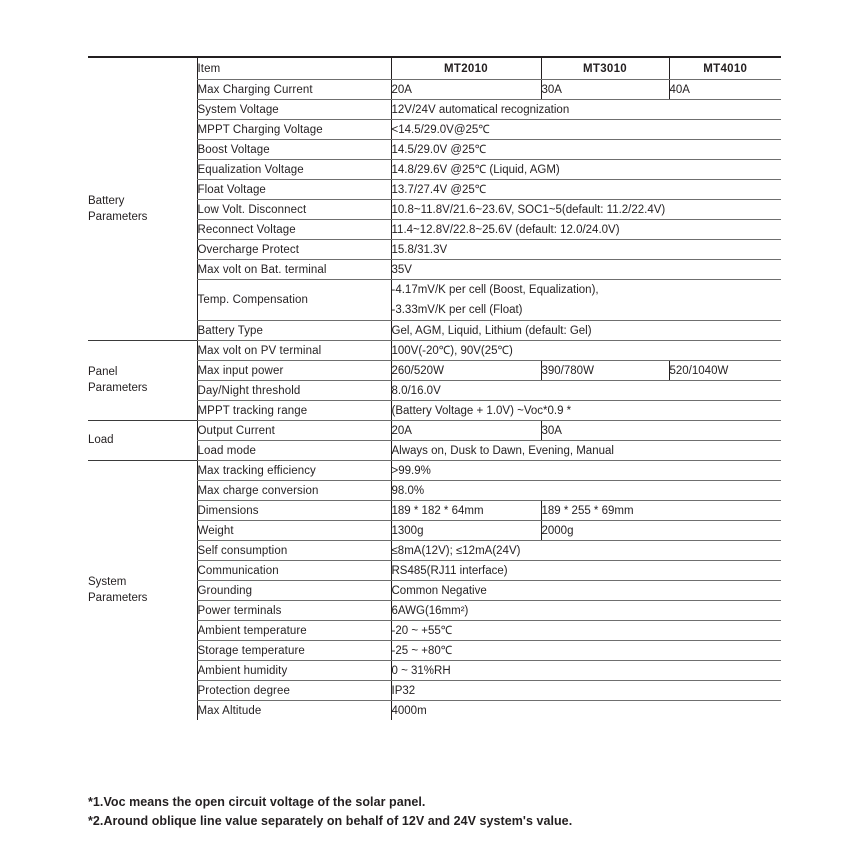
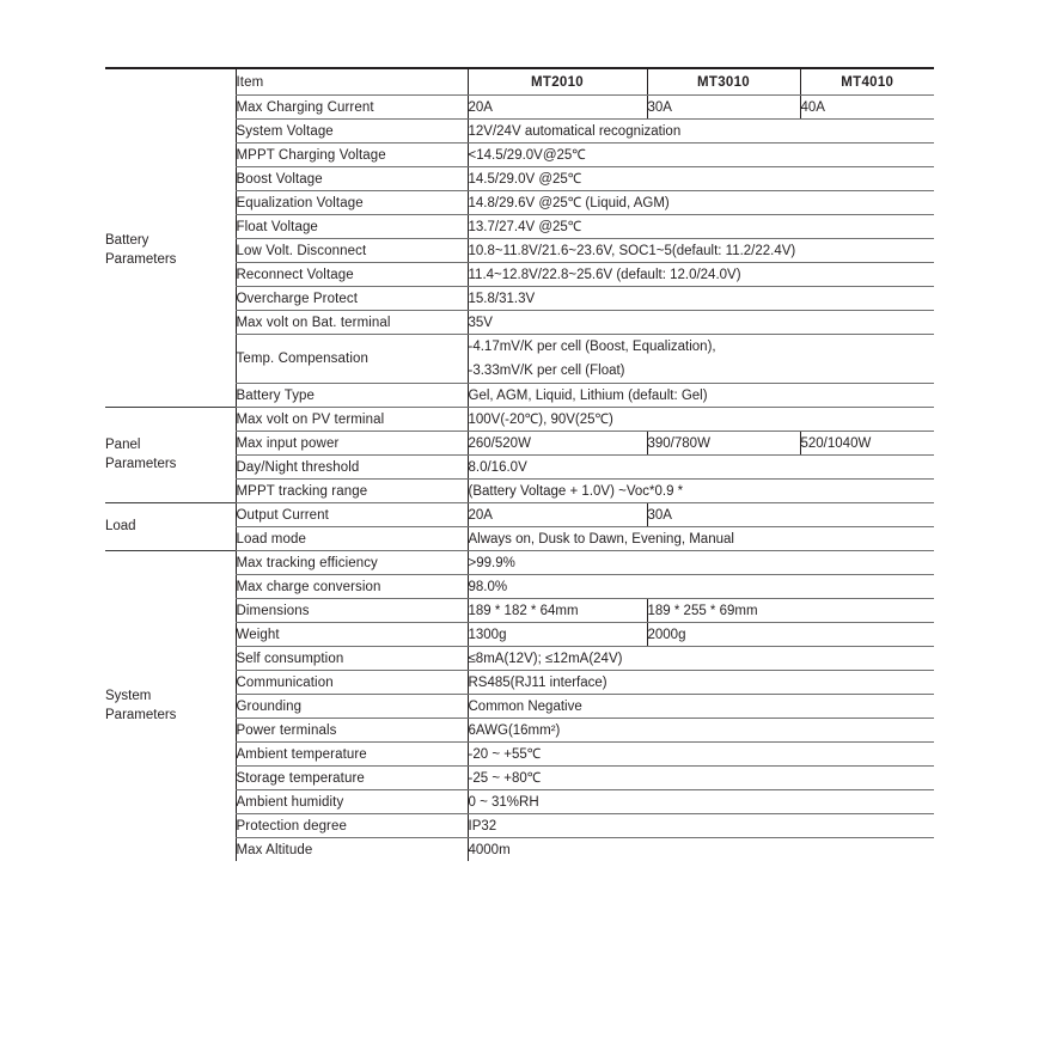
  	Item	MT2010	MT3010	MT4010
  BatteryParameters	Max Charging Current	20A	30A	40A
  System Voltage	12V/24V automatical recognization
  MPPT Charging Voltage	<14.5/29.0V@25℃
  Boost Voltage	14.5/29.0V @25℃
  Equalization Voltage	14.8/29.6V @25℃ (Liquid, AGM)
  Float Voltage	13.7/27.4V @25℃
  Low Volt. Disconnect	10.8~11.8V/21.6~23.6V, SOC1~5(default: 11.2/22.4V)
  Reconnect Voltage	11.4~12.8V/22.8~25.6V (default: 12.0/24.0V)
  Overcharge Protect	15.8/31.3V
  Max volt on Bat. terminal	35V
  Temp. Compensation	-4.17mV/K per cell (Boost, Equalization),-3.33mV/K per cell (Float)
  Battery Type	Gel, AGM, Liquid, Lithium (default: Gel)
  PanelParameters	Max volt on PV terminal	100V(-20℃), 90V(25℃)
  Max input power	260/520W	390/780W	520/1040W
  Day/Night threshold	8.0/16.0V
  MPPT tracking range	(Battery Voltage + 1.0V) ~Voc*0.9 *
  Load	Output Current	20A	30A
  Load mode	Always on, Dusk to Dawn, Evening, Manual
  SystemParameters	Max tracking efficiency	>99.9%
  Max charge conversion	98.0%
  Dimensions	189 * 182 * 64mm	189 * 255 * 69mm
  Weight	1300g	2000g
  Self consumption	≤8mA(12V); ≤12mA(24V)
  Communication	RS485(RJ11 interface)
  Grounding	Common Negative
  Power terminals	6AWG(16mm²)
  Ambient temperature	-20 ~ +55℃
  Storage temperature	-25 ~ +80℃
  Ambient humidity	0 ~ 31%RH
  Protection degree	IP32
  Max Altitude	4000m
- *1.Voc means the open circuit voltage of the solar panel.
- *2.Around oblique line value separately on behalf of 12V and 24V system's value.
